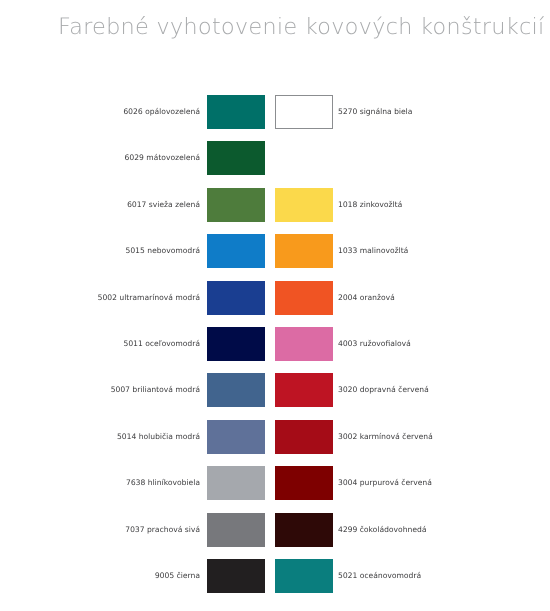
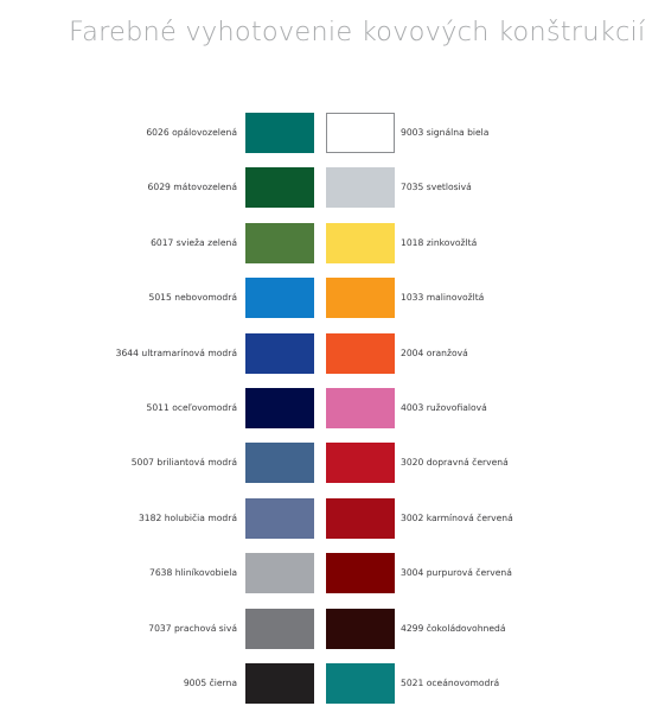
  Farebné vyhotovenie kovových konštrukcií
  6026 opálovozelená
- 5270 signálna biela
+ 9003 signálna biela
  6029 mátovozelená
+ 7035 svetlosivá
  6017 svieža zelená
  1018 zinkovožltá
  5015 nebovomodrá
  1033 malinovožltá
- 5002 ultramarínová modrá
+ 3644 ultramarínová modrá
  2004 oranžová
  5011 oceľovomodrá
  4003 ružovofialová
  5007 briliantová modrá
  3020 dopravná červená
- 5014 holubičia modrá
+ 3182 holubičia modrá
  3002 karmínová červená
  7638 hliníkovobiela
  3004 purpurová červená
  7037 prachová sivá
  4299 čokoládovohnedá
  9005 čierna
  5021 oceánovomodrá
